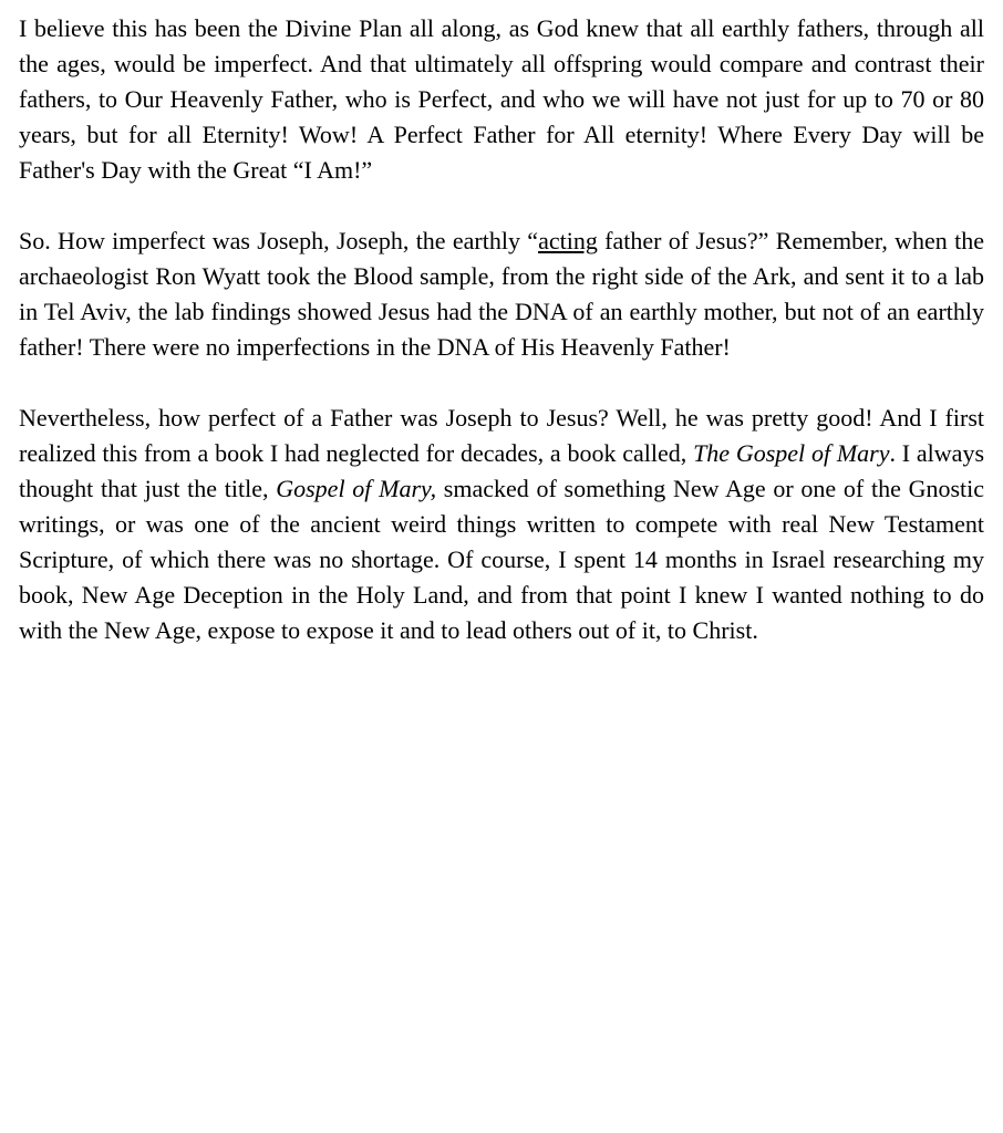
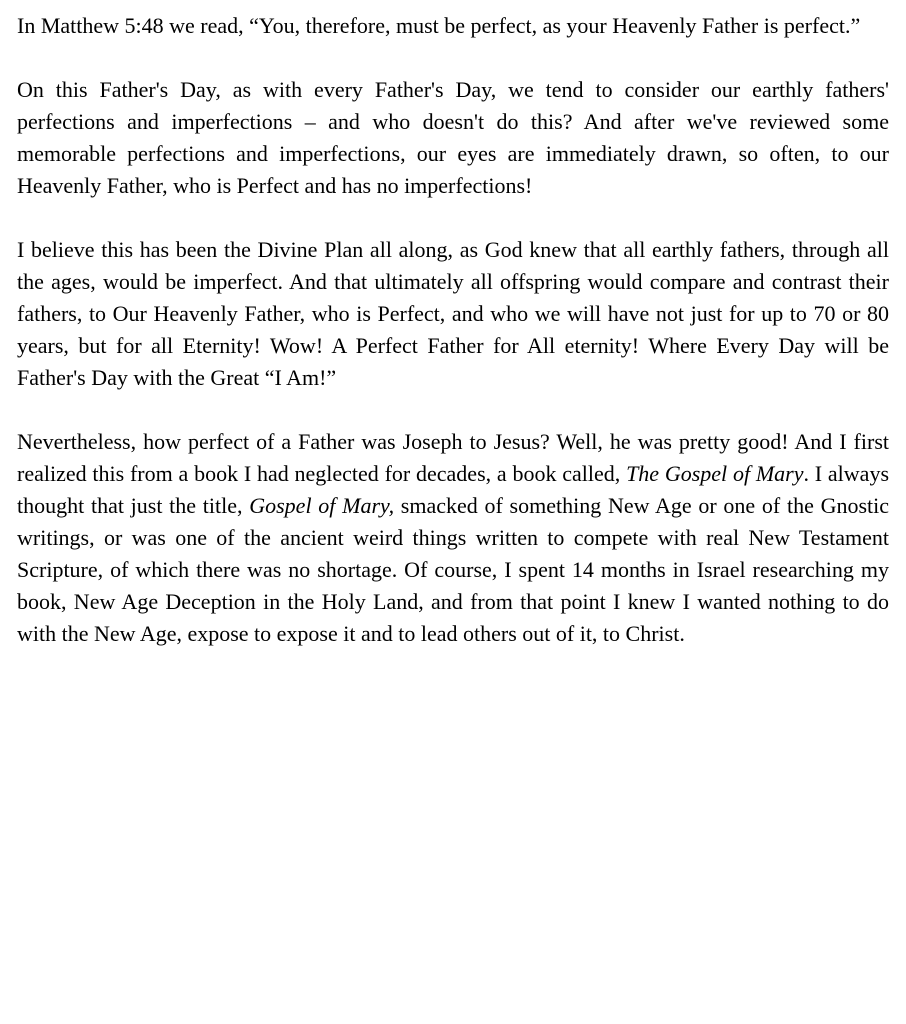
+ In Matthew 5:48 we read, “You, therefore, must be perfect, as your Heavenly Father is perfect.”
+ On this Father's Day, as with every Father's Day, we tend to consider our earthly fathers' perfections and imperfections – and who doesn't do this? And after we've reviewed some memorable perfections and imperfections, our eyes are immediately drawn, so often, to our Heavenly Father, who is Perfect and has no imperfections!
  I believe this has been the Divine Plan all along, as God knew that all earthly fathers, through all the ages, would be imperfect. And that ultimately all offspring would compare and contrast their fathers, to Our Heavenly Father, who is Perfect, and who we will have not just for up to 70 or 80 years, but for all Eternity! Wow! A Perfect Father for All eternity! Where Every Day will be Father's Day with the Great “I Am!”
- So. How imperfect was Joseph, Joseph, the earthly “acting father of Jesus?” Remember, when the archaeologist Ron Wyatt took the Blood sample, from the right side of the Ark, and sent it to a lab in Tel Aviv, the lab findings showed Jesus had the DNA of an earthly mother, but not of an earthly father! There were no imperfections in the DNA of His Heavenly Father!
  Nevertheless, how perfect of a Father was Joseph to Jesus? Well, he was pretty good! And I first realized this from a book I had neglected for decades, a book called, The Gospel of Mary. I always thought that just the title, Gospel of Mary, smacked of something New Age or one of the Gnostic writings, or was one of the ancient weird things written to compete with real New Testament Scripture, of which there was no shortage. Of course, I spent 14 months in Israel researching my book, New Age Deception in the Holy Land, and from that point I knew I wanted nothing to do with the New Age, expose to expose it and to lead others out of it, to Christ.
